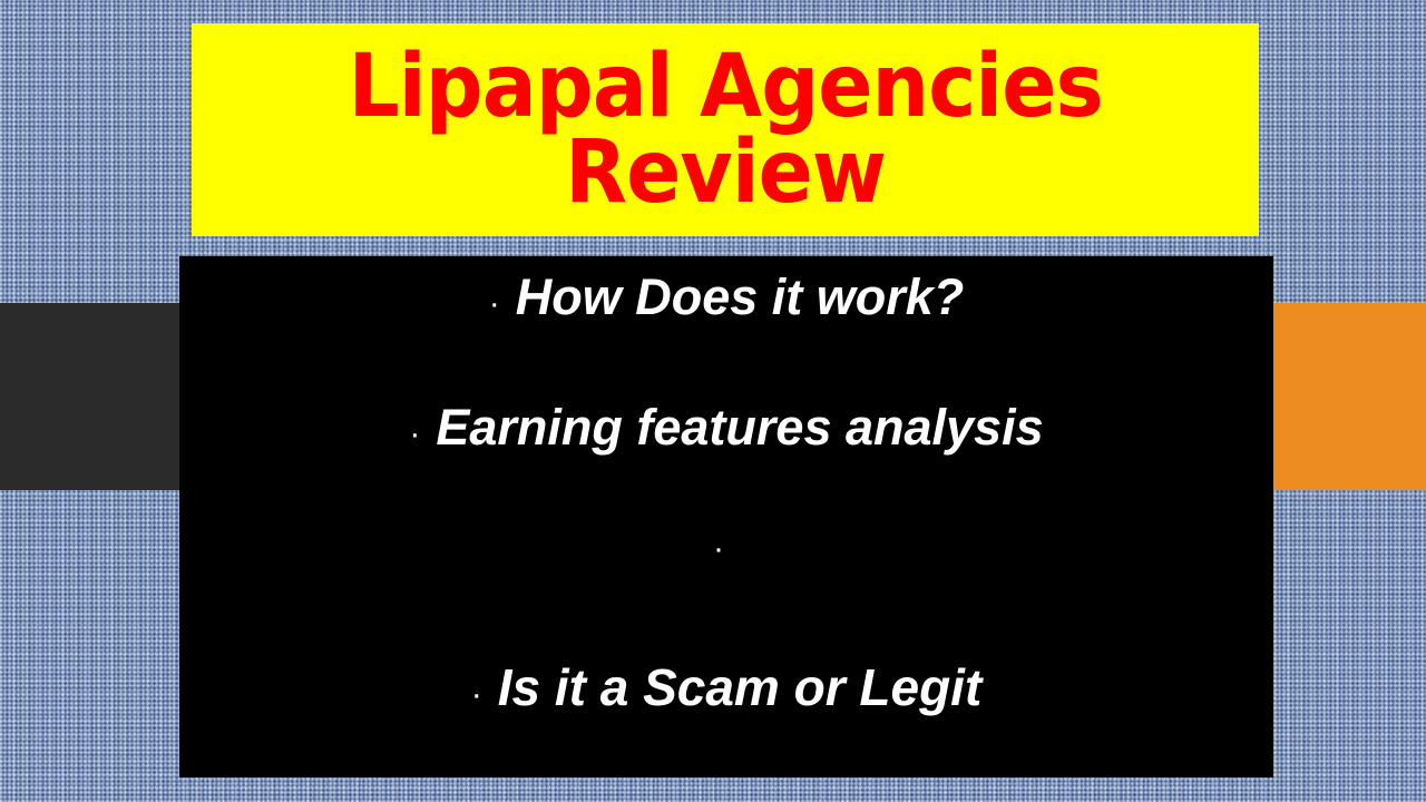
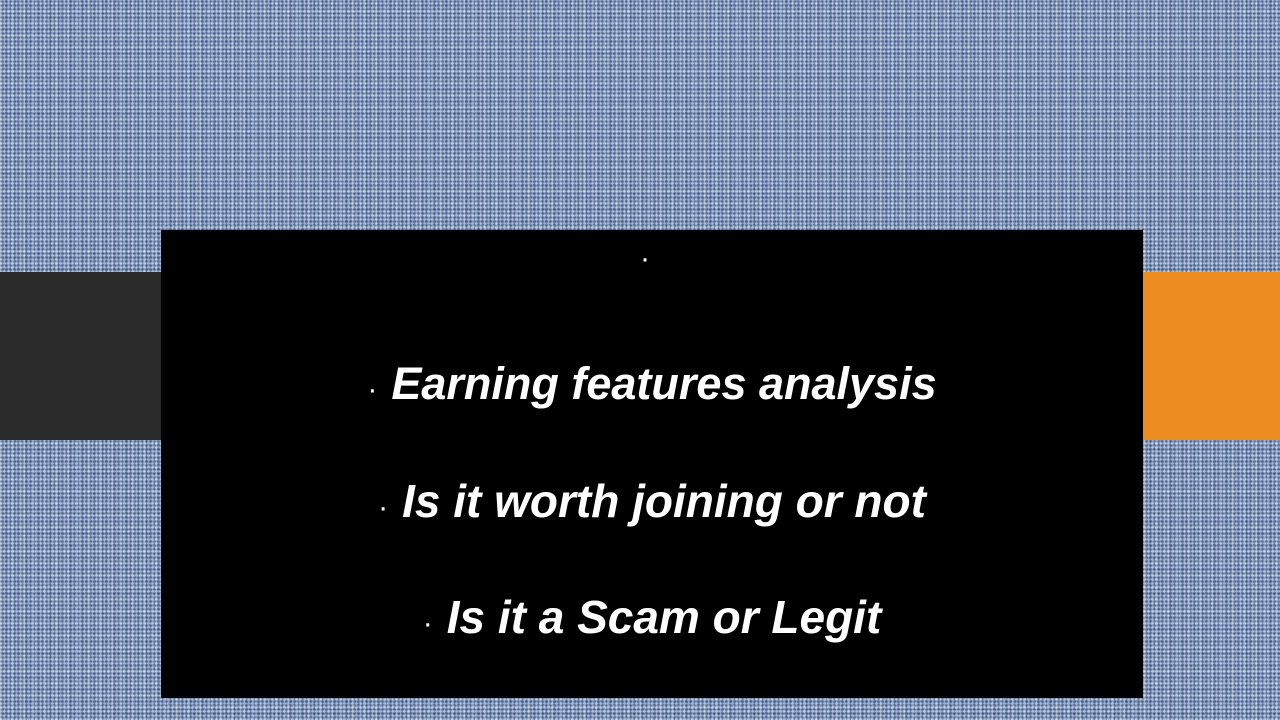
- Lipapal Agencies
- Review
  ·
- How Does it work?
  ·
  Earning features analysis
  ·
+ Is it worth joining or not
  ·
  Is it a Scam or Legit
